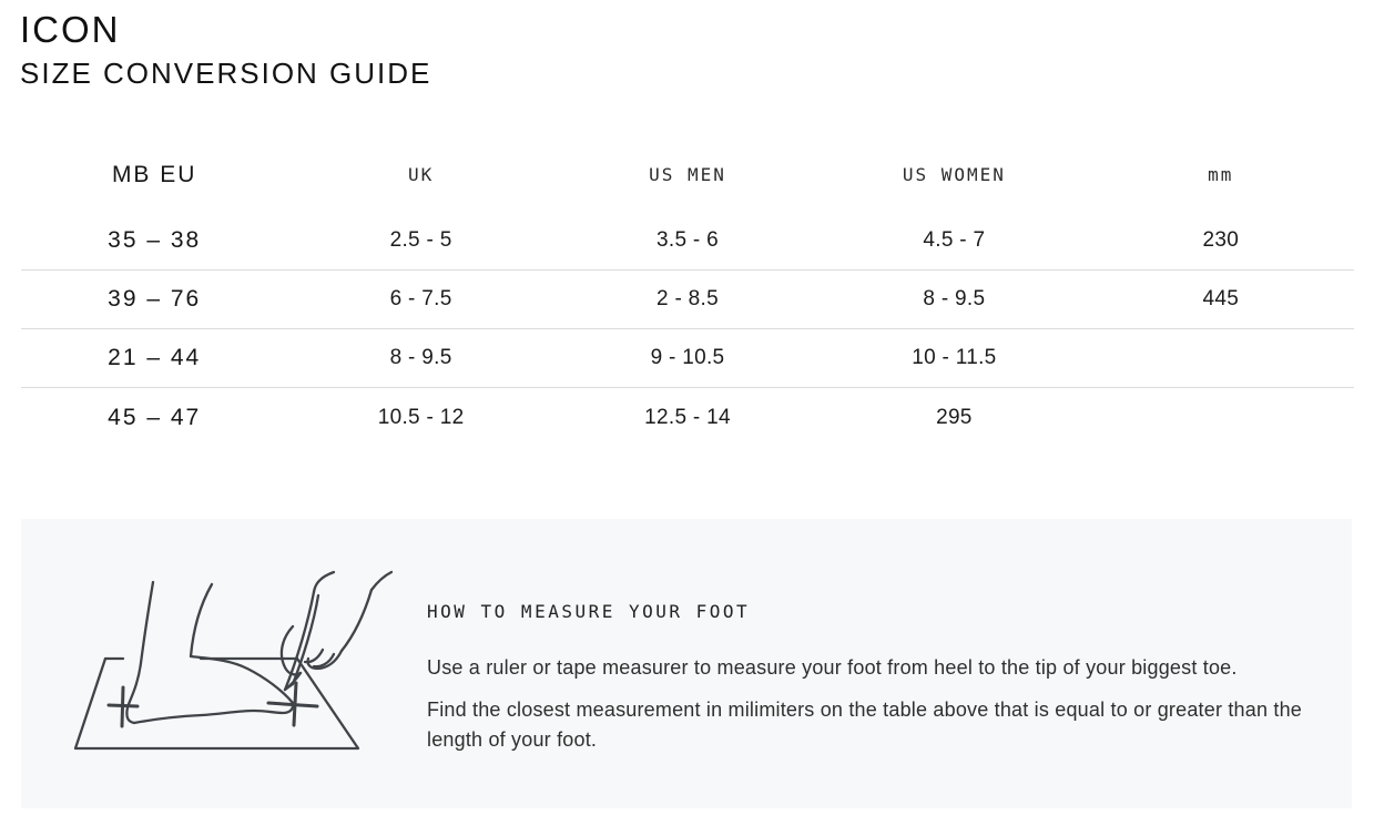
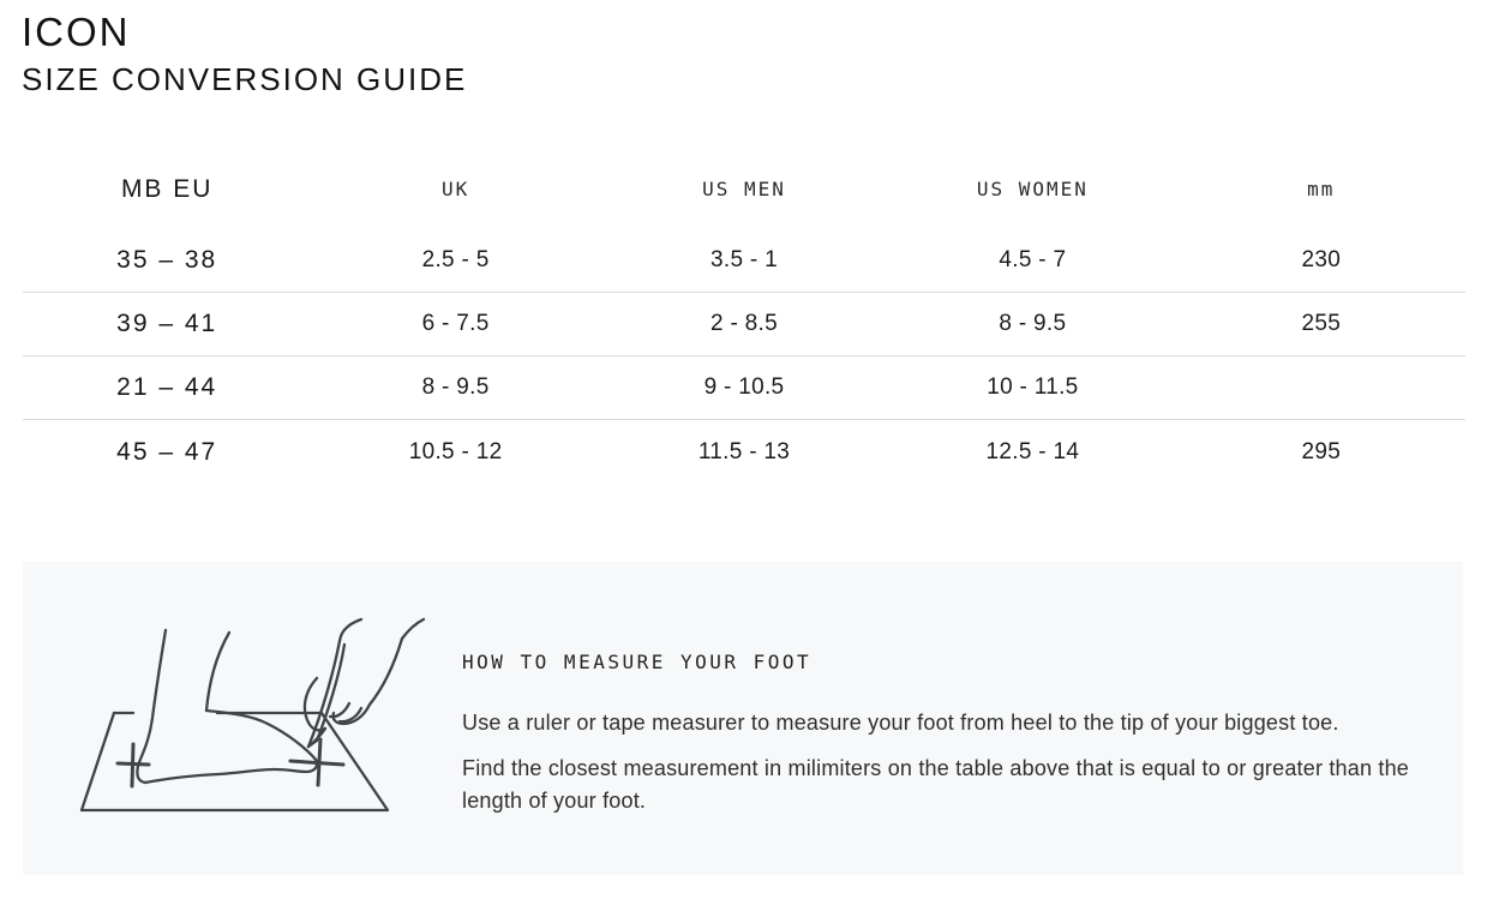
  ICON
  SIZE CONVERSION GUIDE
  MB EU
  UK
  US MEN
  US WOMEN
  mm
  35 – 38
  2.5 - 5
- 3.5 - 6
+ 3.5 - 1
  4.5 - 7
  230
- 39 – 76
+ 39 – 41
  6 - 7.5
  2 - 8.5
  8 - 9.5
- 445
+ 255
  21 – 44
  8 - 9.5
  9 - 10.5
  10 - 11.5
  45 – 47
  10.5 - 12
+ 11.5 - 13
  12.5 - 14
  295
  HOW TO MEASURE YOUR FOOT
  Use a ruler or tape measurer to measure your foot from heel to the tip of your biggest toe.
  Find the closest measurement in milimiters on the table above that is equal to or greater than the length of your foot.
